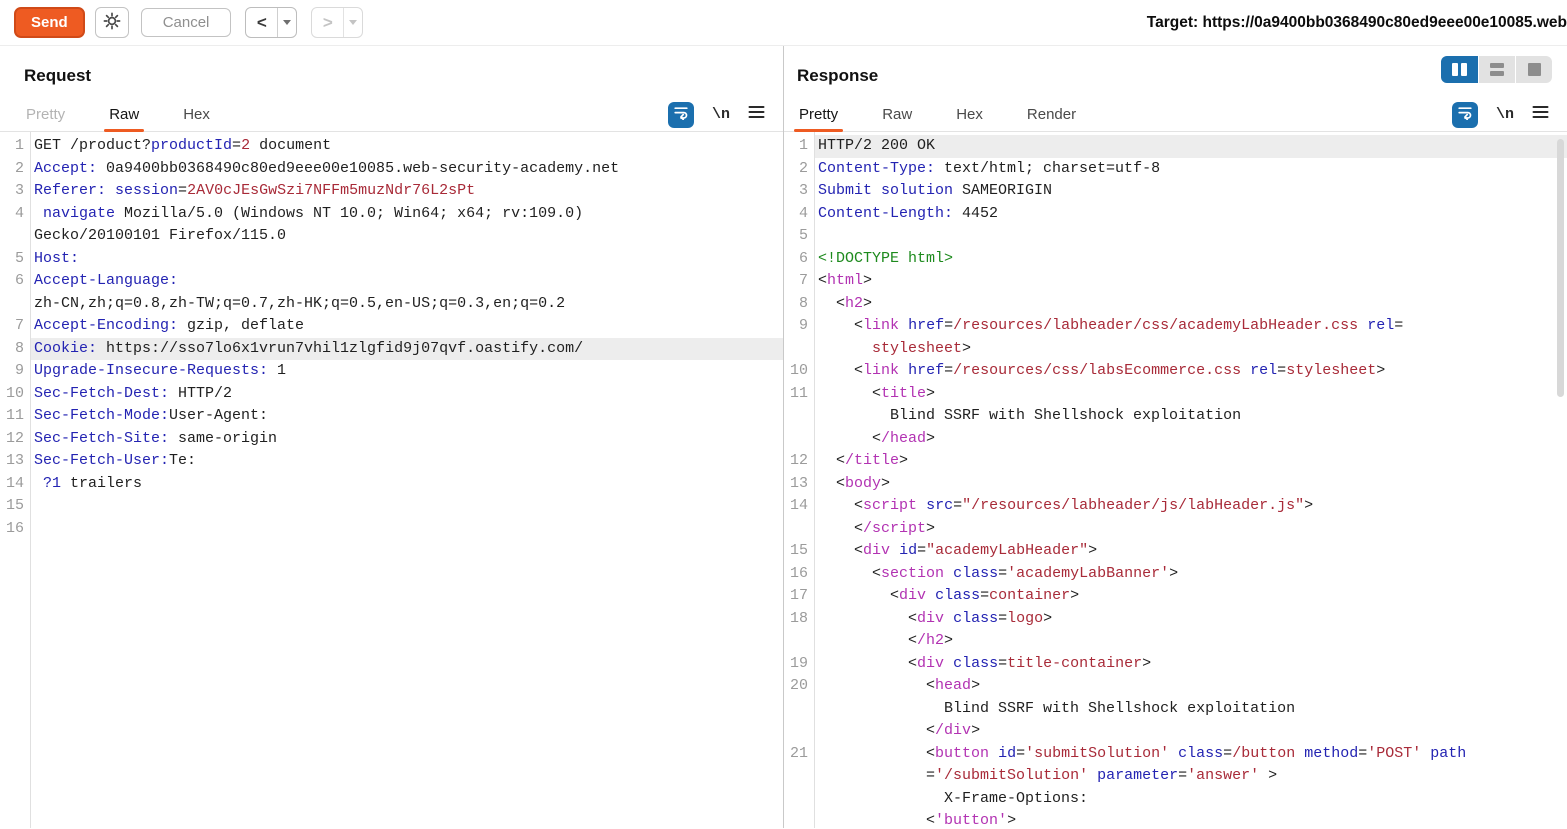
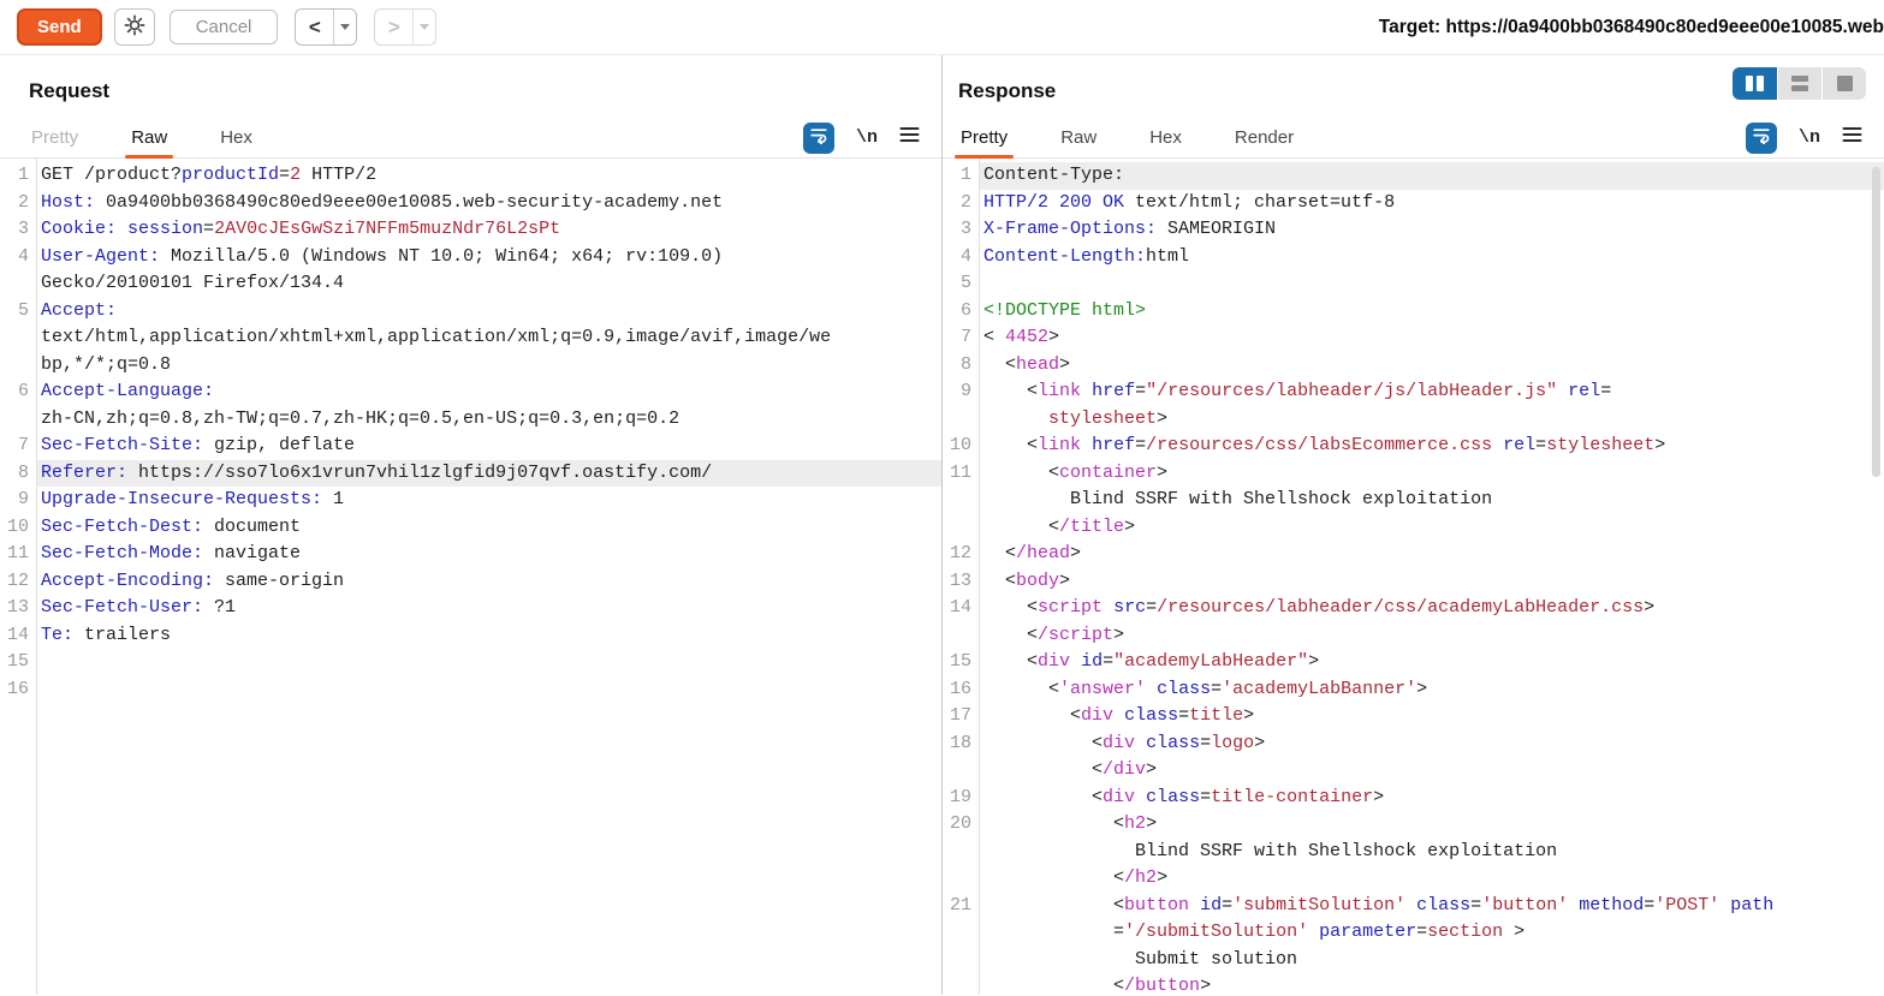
  Send
  Cancel
  <
  >
  Target: https://0a9400bb0368490c80ed9eee00e10085.web
  Request
  Pretty
  Raw
  Hex
  \n
  1
- GET /product?productId=2 document
+ GET /product?productId=2 HTTP/2
  2
- Accept: 0a9400bb0368490c80ed9eee00e10085.web-security-academy.net
+ Host: 0a9400bb0368490c80ed9eee00e10085.web-security-academy.net
  3
- Referer: session=2AV0cJEsGwSzi7NFFm5muzNdr76L2sPt
+ Cookie: session=2AV0cJEsGwSzi7NFFm5muzNdr76L2sPt
  4
- navigate Mozilla/5.0 (Windows NT 10.0; Win64; x64; rv:109.0)
+ User-Agent: Mozilla/5.0 (Windows NT 10.0; Win64; x64; rv:109.0)
- Gecko/20100101 Firefox/115.0
+ Gecko/20100101 Firefox/134.4
  5
- Host:
+ Accept:
+ text/html,application/xhtml+xml,application/xml;q=0.9,image/avif,image/we
+ bp,*/*;q=0.8
  6
  Accept-Language:
  zh-CN,zh;q=0.8,zh-TW;q=0.7,zh-HK;q=0.5,en-US;q=0.3,en;q=0.2
  7
- Accept-Encoding: gzip, deflate
+ Sec-Fetch-Site: gzip, deflate
  8
- Cookie: https://sso7lo6x1vrun7vhil1zlgfid9j07qvf.oastify.com/
+ Referer: https://sso7lo6x1vrun7vhil1zlgfid9j07qvf.oastify.com/
  9
  Upgrade-Insecure-Requests: 1
  10
- Sec-Fetch-Dest: HTTP/2
+ Sec-Fetch-Dest: document
  11
- Sec-Fetch-Mode:User-Agent:
+ Sec-Fetch-Mode: navigate
  12
- Sec-Fetch-Site: same-origin
+ Accept-Encoding: same-origin
  13
- Sec-Fetch-User:Te:
+ Sec-Fetch-User: ?1
  14
- ?1 trailers
+ Te: trailers
  15
  16
  Response
  Pretty
  Raw
  Hex
  Render
  \n
  1
- HTTP/2 200 OK
+ Content-Type:
  2
- Content-Type: text/html; charset=utf-8
+ HTTP/2 200 OK text/html; charset=utf-8
  3
- Submit solution SAMEORIGIN
+ X-Frame-Options: SAMEORIGIN
  4
- Content-Length: 4452
+ Content-Length:html
  5
  6
  <!DOCTYPE html>
  7
- <html>
+ < 4452>
  8
- <h2>
+ <head>
  9
- <link href=/resources/labheader/css/academyLabHeader.css rel=
+ <link href="/resources/labheader/js/labHeader.js" rel=
  stylesheet>
  10
  <link href=/resources/css/labsEcommerce.css rel=stylesheet>
  11
- <title>
+ <container>
  Blind SSRF with Shellshock exploitation
- </head>
+ </title>
  12
- </title>
+ </head>
  13
  <body>
  14
- <script src="/resources/labheader/js/labHeader.js">
+ <script src=/resources/labheader/css/academyLabHeader.css>
  </script>
  15
  <div id="academyLabHeader">
  16
- <section class='academyLabBanner'>
+ <'answer' class='academyLabBanner'>
  17
- <div class=container>
+ <div class=title>
  18
  <div class=logo>
- </h2>
+ </div>
  19
  <div class=title-container>
  20
- <head>
+ <h2>
  Blind SSRF with Shellshock exploitation
- </div>
+ </h2>
  21
- <button id='submitSolution' class=/button method='POST' path
+ <button id='submitSolution' class='button' method='POST' path
- ='/submitSolution' parameter='answer' >
+ ='/submitSolution' parameter=section >
- X-Frame-Options:
+ Submit solution
- <'button'>
+ </button>
